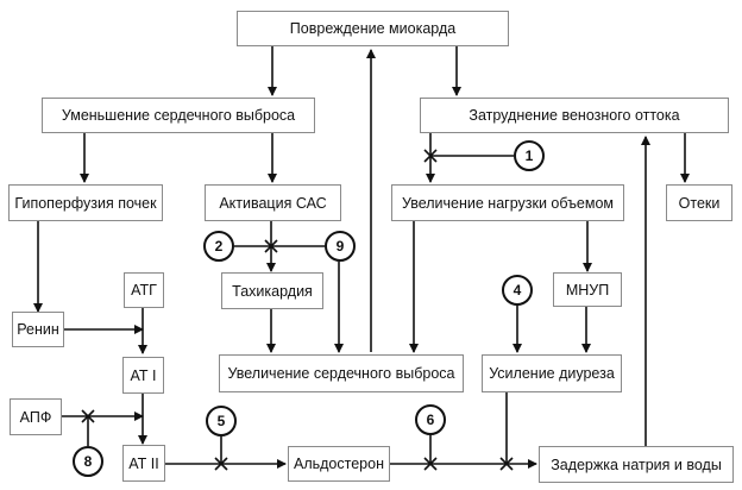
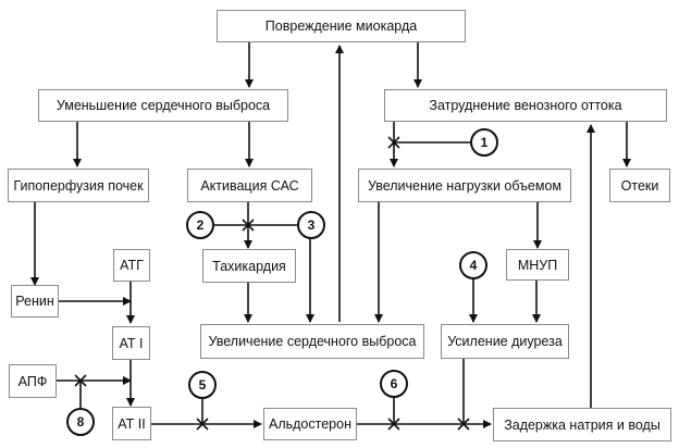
  Повреждение миокарда
  Уменьшение сердечного выброса
  Затруднение венозного оттока
  Гипоперфузия почек
  Активация САС
  Увеличение нагрузки объемом
  Отеки
  АТГ
  Тахикардия
  МНУП
  Ренин
  АТ I
  Увеличение сердечного выброса
  Усиление диуреза
  АПФ
  АТ II
  Альдостерон
  Задержка натрия и воды
  1
  2
- 9
+ 3
  4
  5
  6
  8
